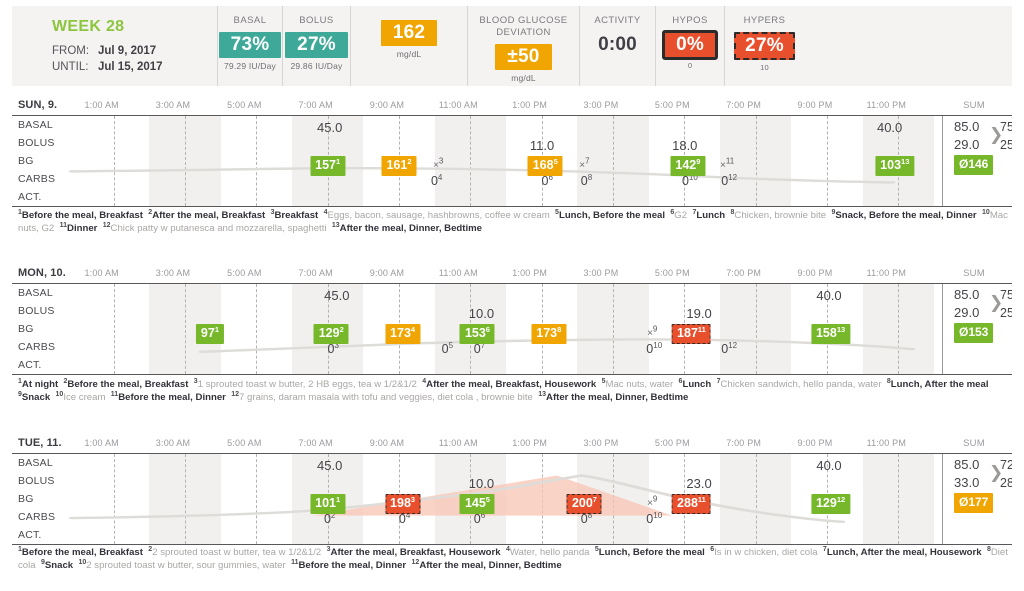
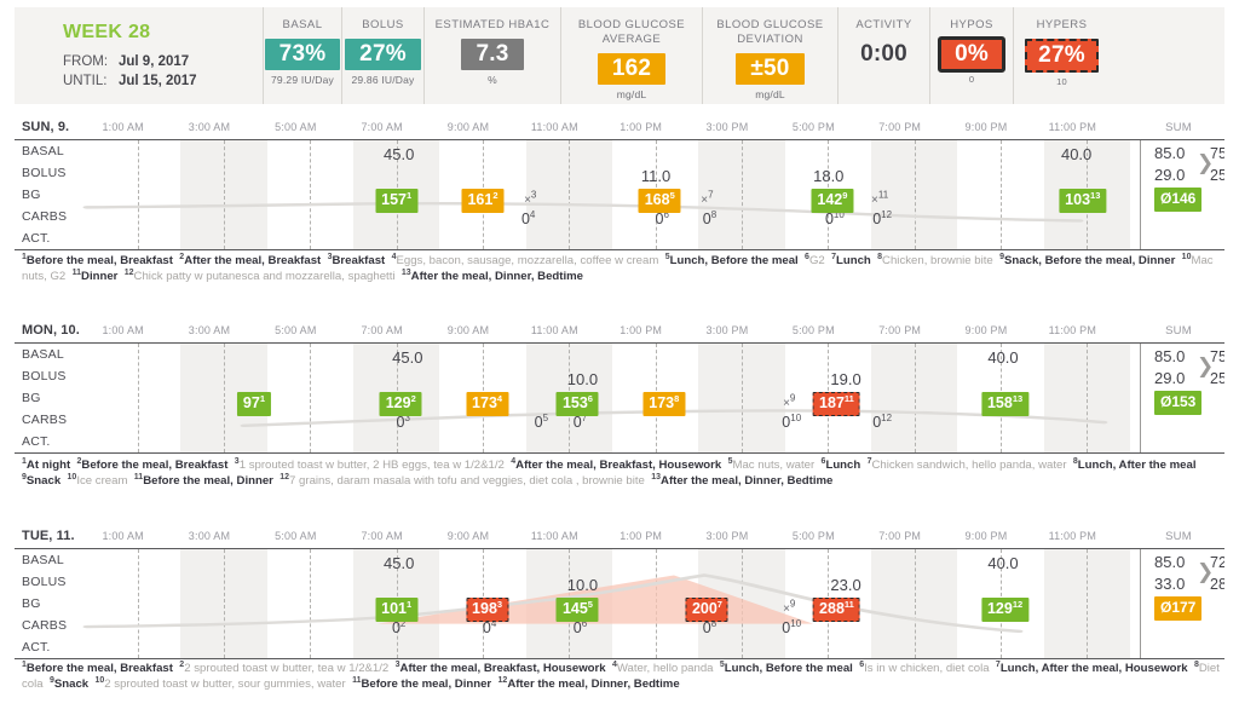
  WEEK 28
  FROM: Jul 9, 2017
  UNTIL: Jul 15, 2017
  BASAL
  73%
  79.29 IU/Day
  BOLUS
  27%
  29.86 IU/Day
+ ESTIMATED HBA1C
+ 7.3
+ %
+ BLOOD GLUCOSE AVERAGE
  162
  mg/dL
  BLOOD GLUCOSE DEVIATION
  ±50
  mg/dL
  ACTIVITY
  0:00
  HYPOS
  0%
  0
  HYPERS
  27%
  10
  SUN, 9.
  1:00 AM
  3:00 AM
  5:00 AM
  7:00 AM
  9:00 AM
  11:00 AM
  1:00 PM
  3:00 PM
  5:00 PM
  7:00 PM
  9:00 PM
  11:00 PM
  SUM
  BASAL
  BOLUS
  BG
  CARBS
  ACT.
  45.0
  40.0
  11.0
  18.0
  ×3
  ×7
  ×11
  04
  06
  08
  010
  012
  1571
  1612
  1685
  1429
  10313
  85.0
  29.0
  Ø146
  ❯
- Before the meal, Breakfast After the meal, Breakfast Breakfast Eggs, bacon, sausage, hashbrowns, coffee w cream Lunch, Before the meal G2 Lunch Chicken, brownie bite Snack, Before the meal, Dinner Mac nuts, G2 Dinner Chick patty w putanesca and mozzarella, spaghetti After the meal, Dinner, Bedtime
+ Before the meal, Breakfast After the meal, Breakfast Breakfast Eggs, bacon, sausage, mozzarella, coffee w cream Lunch, Before the meal G2 Lunch Chicken, brownie bite Snack, Before the meal, Dinner Mac nuts, G2 Dinner Chick patty w putanesca and mozzarella, spaghetti After the meal, Dinner, Bedtime
  MON, 10.
  1:00 AM
  3:00 AM
  5:00 AM
  7:00 AM
  9:00 AM
  11:00 AM
  1:00 PM
  3:00 PM
  5:00 PM
  7:00 PM
  9:00 PM
  11:00 PM
  SUM
  BASAL
  BOLUS
  BG
  CARBS
  ACT.
  45.0
  40.0
  10.0
  19.0
  ×9
  03
  05
  07
  010
  012
  971
  1292
  1734
  1536
  1738
  18711
  15813
  85.0
  29.0
  Ø153
  ❯
  At night Before the meal, Breakfast 1 sprouted toast w butter, 2 HB eggs, tea w 1/2&1/2 After the meal, Breakfast, Housework Mac nuts, water Lunch Chicken sandwich, hello panda, water Lunch, After the mealSnack Ice cream Before the meal, Dinner 7 grains, daram masala with tofu and veggies, diet cola , brownie bite After the meal, Dinner, Bedtime
  TUE, 11.
  1:00 AM
  3:00 AM
  5:00 AM
  7:00 AM
  9:00 AM
  11:00 AM
  1:00 PM
  3:00 PM
  5:00 PM
  7:00 PM
  9:00 PM
  11:00 PM
  SUM
  BASAL
  BOLUS
  BG
  CARBS
  ACT.
  45.0
  40.0
  10.0
  23.0
  ×9
  02
  04
  06
  08
  010
  1011
  1983
  1455
  2007
  28811
  12912
  85.0
  33.0
  Ø177
  ❯
  Before the meal, Breakfast 2 sprouted toast w butter, tea w 1/2&1/2 After the meal, Breakfast, Housework Water, hello panda Lunch, Before the meal Is in w chicken, diet cola Lunch, After the meal, Housework Diet cola Snack 2 sprouted toast w butter, sour gummies, water Before the meal, Dinner After the meal, Dinner, Bedtime
